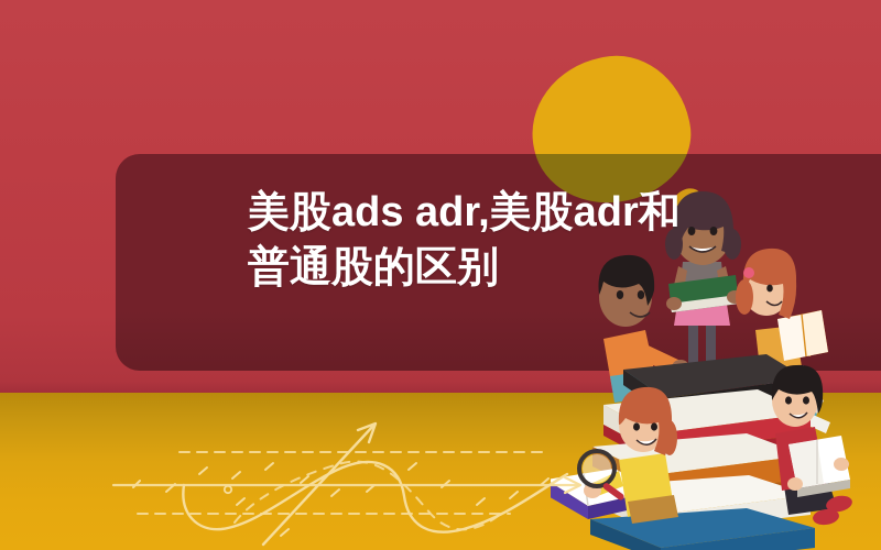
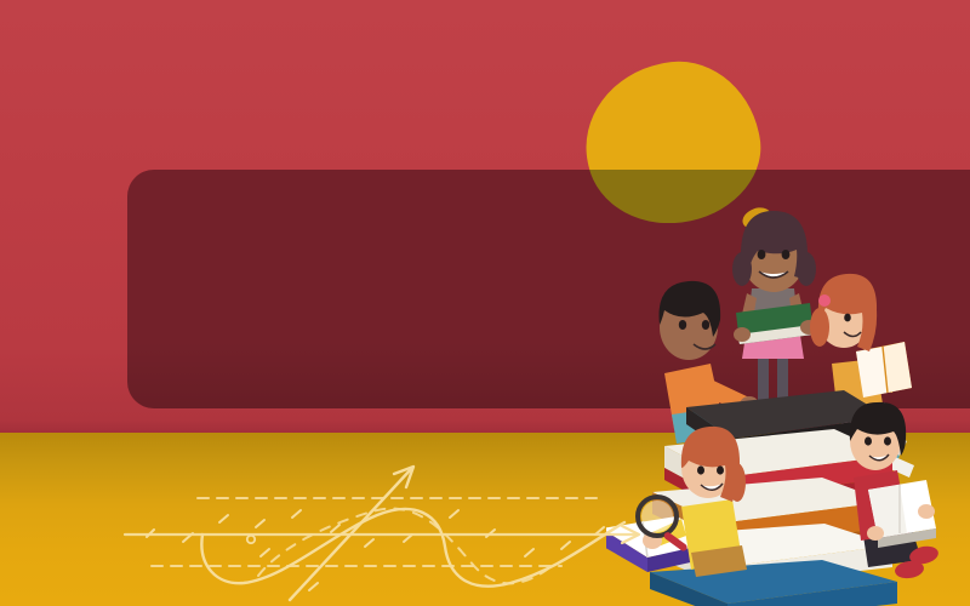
- 美股ads adr,美股adr和普通股的区别
